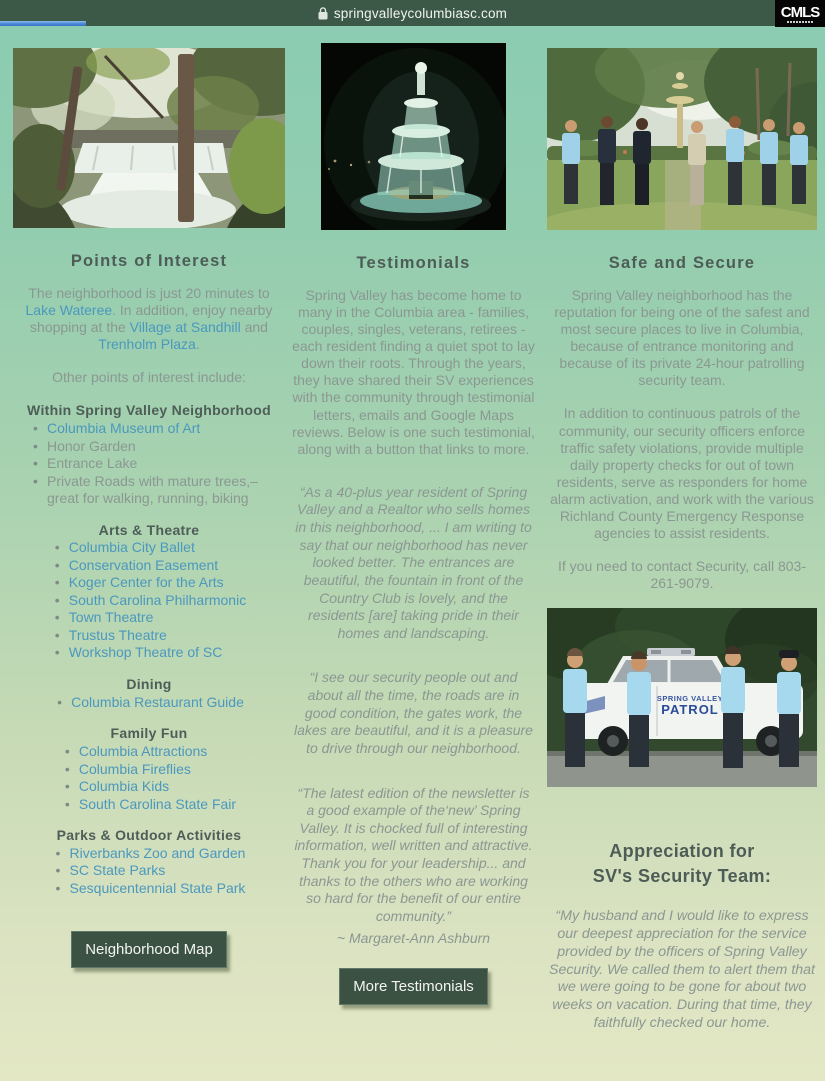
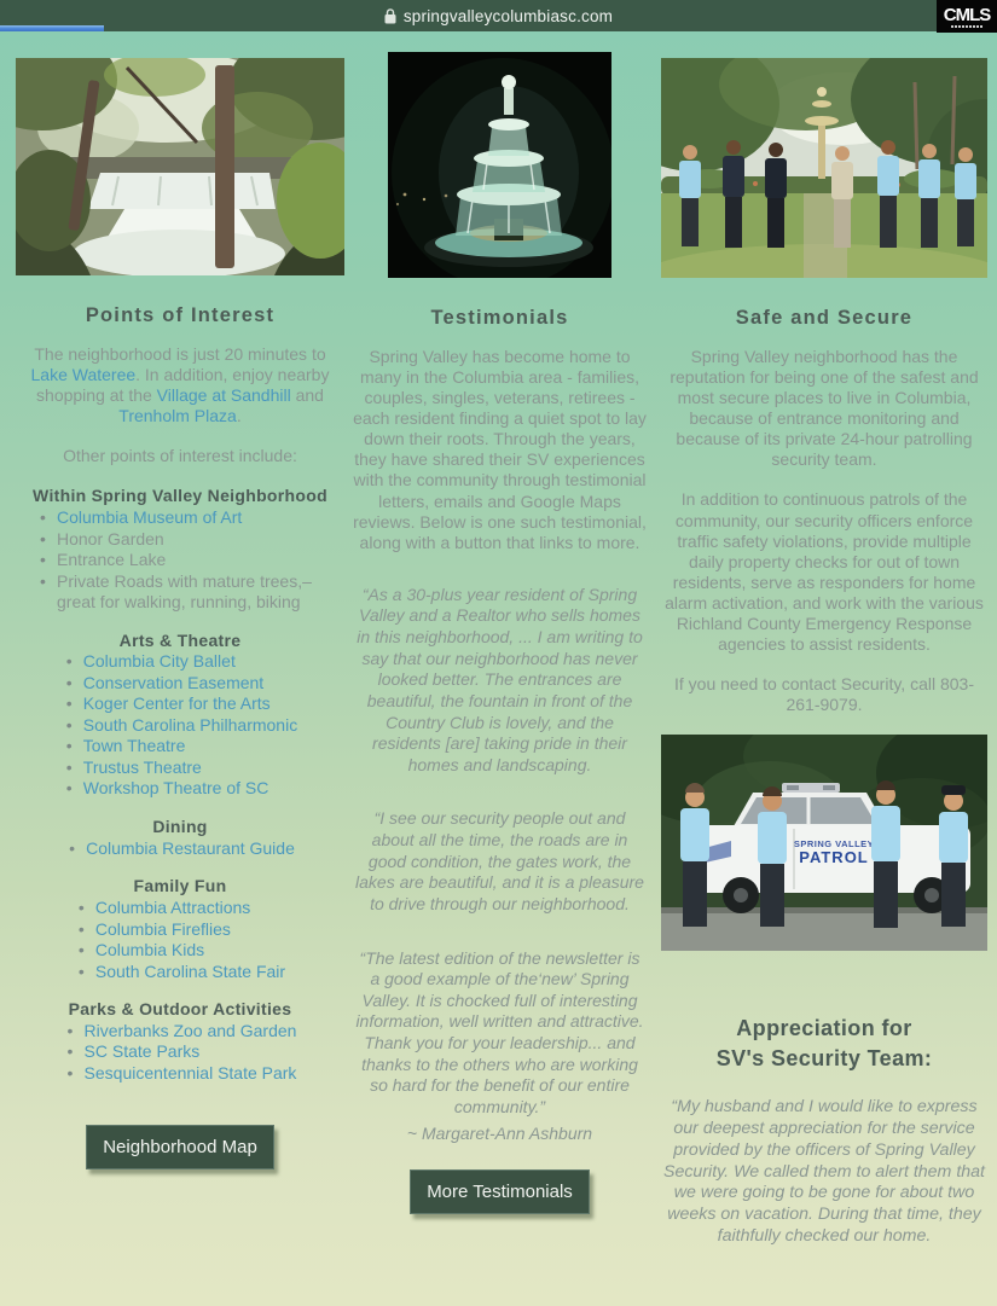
  springvalleycolumbiasc.com
  CMLS
  Points of Interest
  The neighborhood is just 20 minutes to Lake Wateree. In addition, enjoy nearby shopping at the Village at Sandhill and Trenholm Plaza.
  Other points of interest include:
  Within Spring Valley Neighborhood
  Columbia Museum of Art
  Honor Garden
  Entrance Lake
  Private Roads with mature trees,– great for walking, running, biking
  Arts & Theatre
  Columbia City Ballet
  Conservation Easement
  Koger Center for the Arts
  South Carolina Philharmonic
  Town Theatre
  Trustus Theatre
  Workshop Theatre of SC
  Dining
  Columbia Restaurant Guide
  Family Fun
  Columbia Attractions
  Columbia Fireflies
  Columbia Kids
  South Carolina State Fair
  Parks & Outdoor Activities
  Riverbanks Zoo and Garden
  SC State Parks
  Sesquicentennial State Park
  Neighborhood Map
  Testimonials
  Spring Valley has become home to many in the Columbia area - families, couples, singles, veterans, retirees - each resident finding a quiet spot to lay down their roots. Through the years, they have shared their SV experiences with the community through testimonial letters, emails and Google Maps reviews. Below is one such testimonial, along with a button that links to more.
- “As a 40-plus year resident of Spring Valley and a Realtor who sells homes in this neighborhood, ... I am writing to say that our neighborhood has never looked better. The entrances are beautiful, the fountain in front of the Country Club is lovely, and the residents [are] taking pride in their homes and landscaping.
+ “As a 30-plus year resident of Spring Valley and a Realtor who sells homes in this neighborhood, ... I am writing to say that our neighborhood has never looked better. The entrances are beautiful, the fountain in front of the Country Club is lovely, and the residents [are] taking pride in their homes and landscaping.
  “I see our security people out and about all the time, the roads are in good condition, the gates work, the lakes are beautiful, and it is a pleasure to drive through our neighborhood.
  “The latest edition of the newsletter is a good example of the‘new’ Spring Valley. It is chocked full of interesting information, well written and attractive. Thank you for your leadership... and thanks to the others who are working so hard for the benefit of our entire community.”
  ~ Margaret-Ann Ashburn
  More Testimonials
  Safe and Secure
  Spring Valley neighborhood has the reputation for being one of the safest and most secure places to live in Columbia, because of entrance monitoring and because of its private 24-hour patrolling security team.
  In addition to continuous patrols of the community, our security officers enforce traffic safety violations, provide multiple daily property checks for out of town residents, serve as responders for home alarm activation, and work with the various Richland County Emergency Response agencies to assist residents.
  If you need to contact Security, call 803-261-9079.
  SPRING VALLEY
  PATROL
  Appreciation for
  SV's Security Team:
  “My husband and I would like to express our deepest appreciation for the service provided by the officers of Spring Valley Security. We called them to alert them that we were going to be gone for about two weeks on vacation. During that time, they faithfully checked our home.
